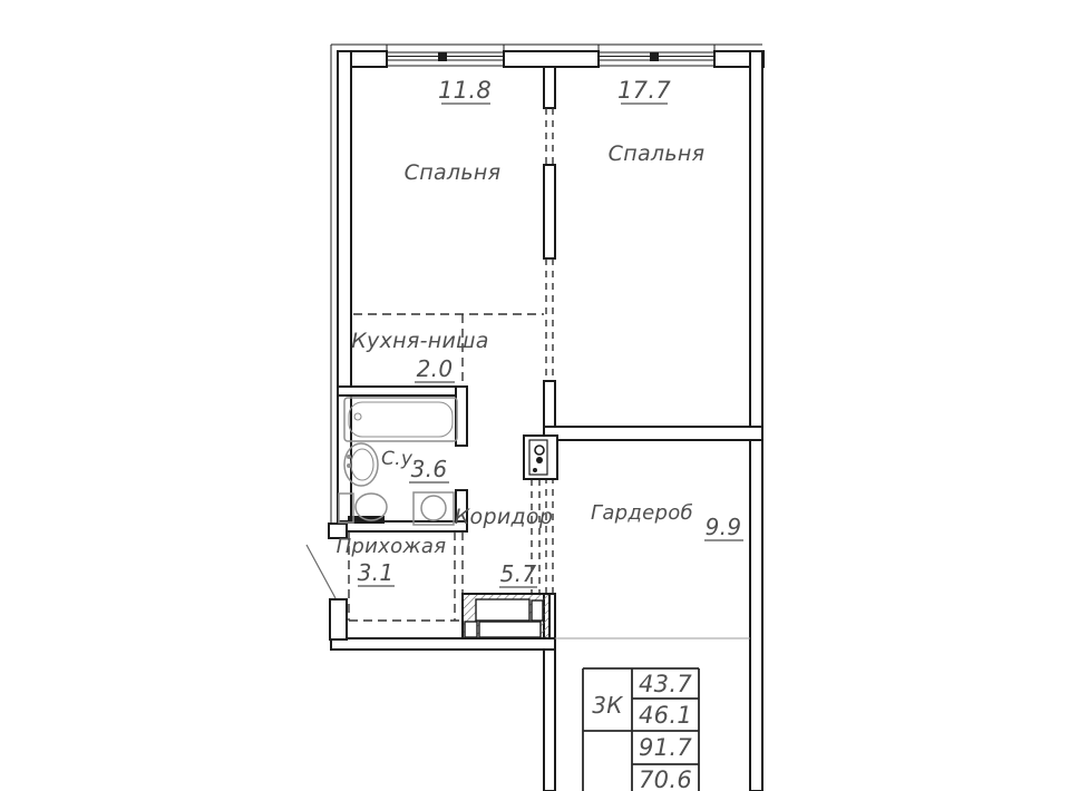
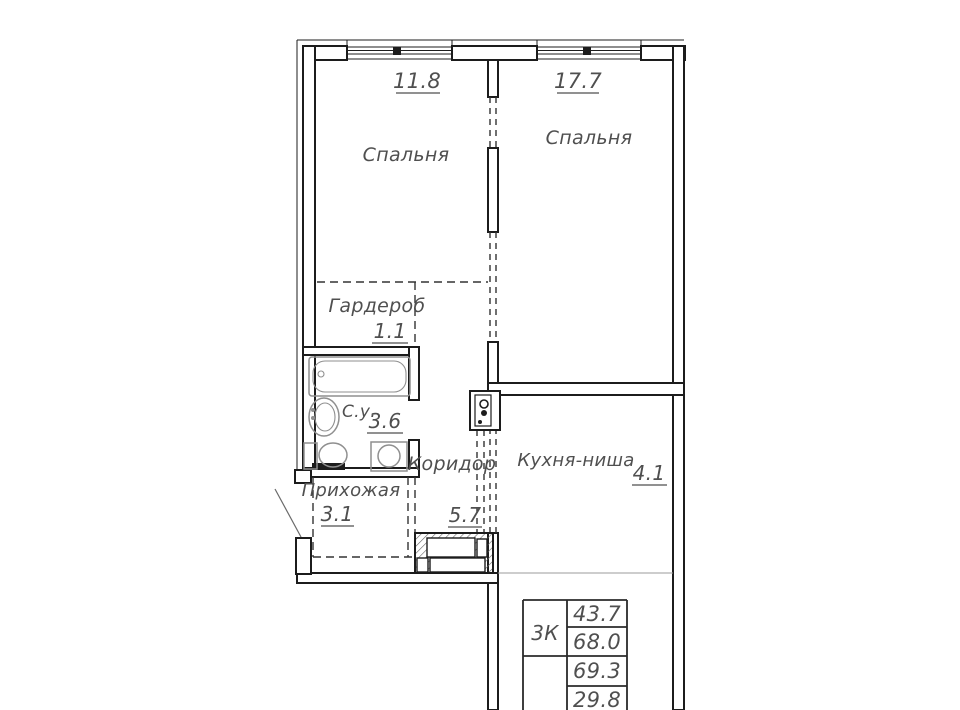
  Спальня
  11.8
  Спальня
  17.7
- Кухня-ниша
+ Гардероб
- 2.0
+ 1.1
  С.у.
  3.6
  Коридор
  5.7
  Прихожая
  3.1
- Гардероб
+ Кухня-ниша
- 9.9
+ 4.1
  3К
  43.7
- 46.1
+ 68.0
- 91.7
+ 69.3
- 70.6
+ 29.8
